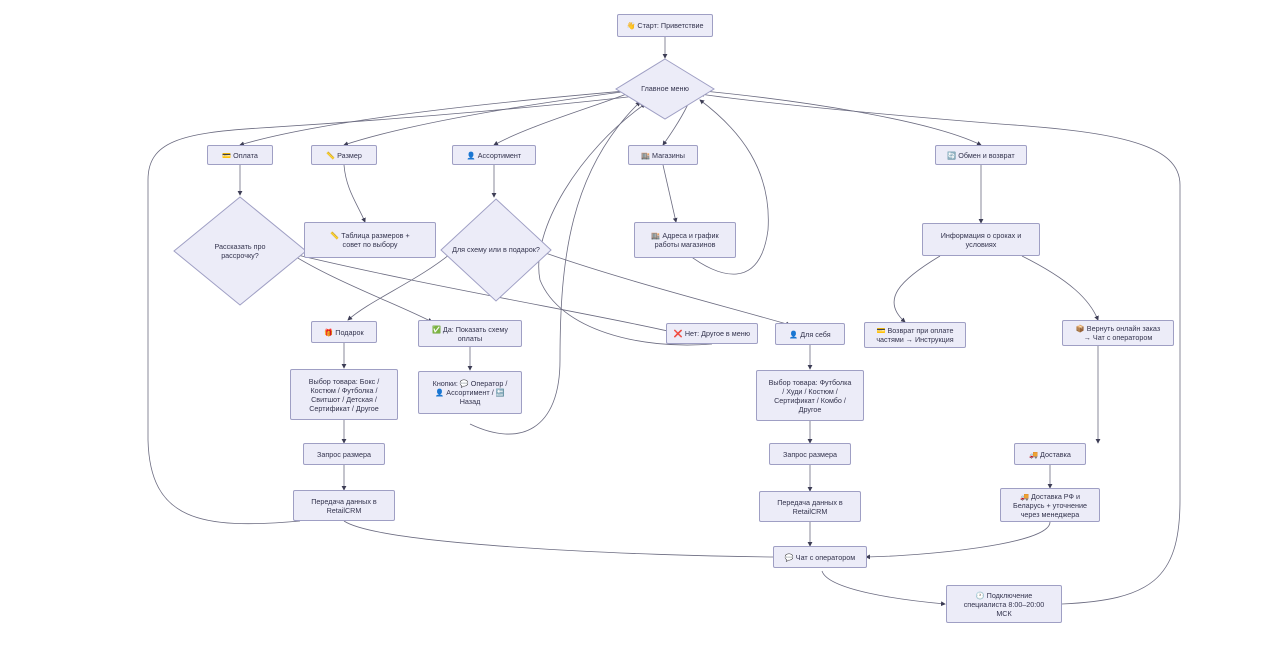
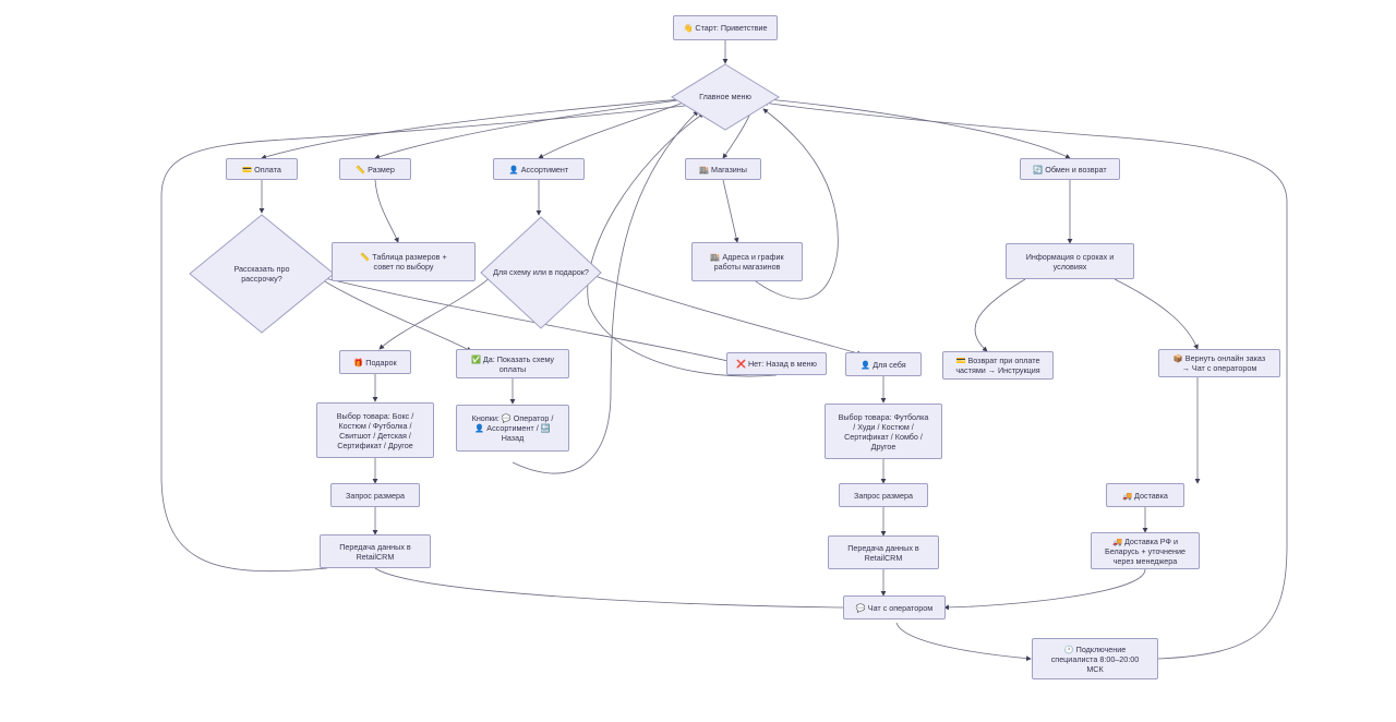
  👋 Старт: Приветствие
  Главное меню
  💳 Оплата
  📏 Размер
  👤 Ассортимент
  🏬 Магазины
  🔄 Обмен и возврат
  Рассказать про
  рассрочку?
  📏 Таблица размеров +
  совет по выбору
  Для схему или в подарок?
  🏬 Адреса и график
  работы магазинов
  Информация о сроках и
  условиях
  🎁 Подарок
  ✅ Да: Показать схему
  оплаты
- ❌ Нет: Другое в меню
+ ❌ Нет: Назад в меню
  👤 Для себя
  💳 Возврат при оплате
  частями → Инструкция
  📦 Вернуть онлайн заказ
  → Чат с оператором
  Выбор товара: Бокс /
  Костюм / Футболка /
  Свитшот / Детская /
  Сертификат / Другое
  Кнопки: 💬 Оператор /
  👤 Ассортимент / 🔙
  Назад
  Выбор товара: Футболка
  / Худи / Костюм /
  Сертификат / Комбо /
  Другое
  Запрос размера
  Запрос размера
  🚚 Доставка
  🚚 Доставка РФ и
  Беларусь + уточнение
  через менеджера
  Передача данных в
  RetailCRM
  Передача данных в
  RetailCRM
  💬 Чат с оператором
  🕐 Подключение
  специалиста 8:00–20:00
  МСК
